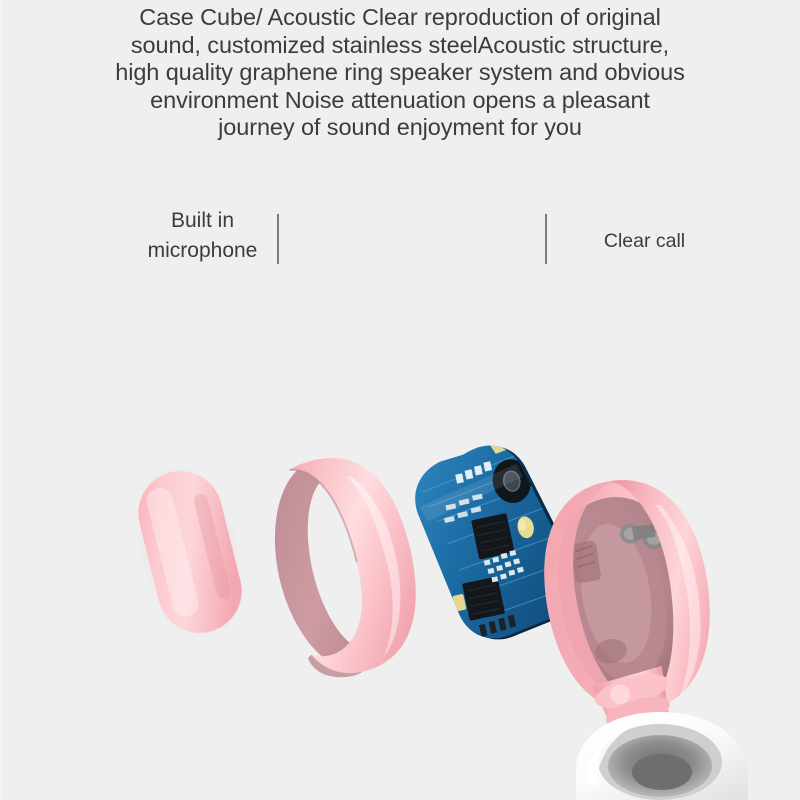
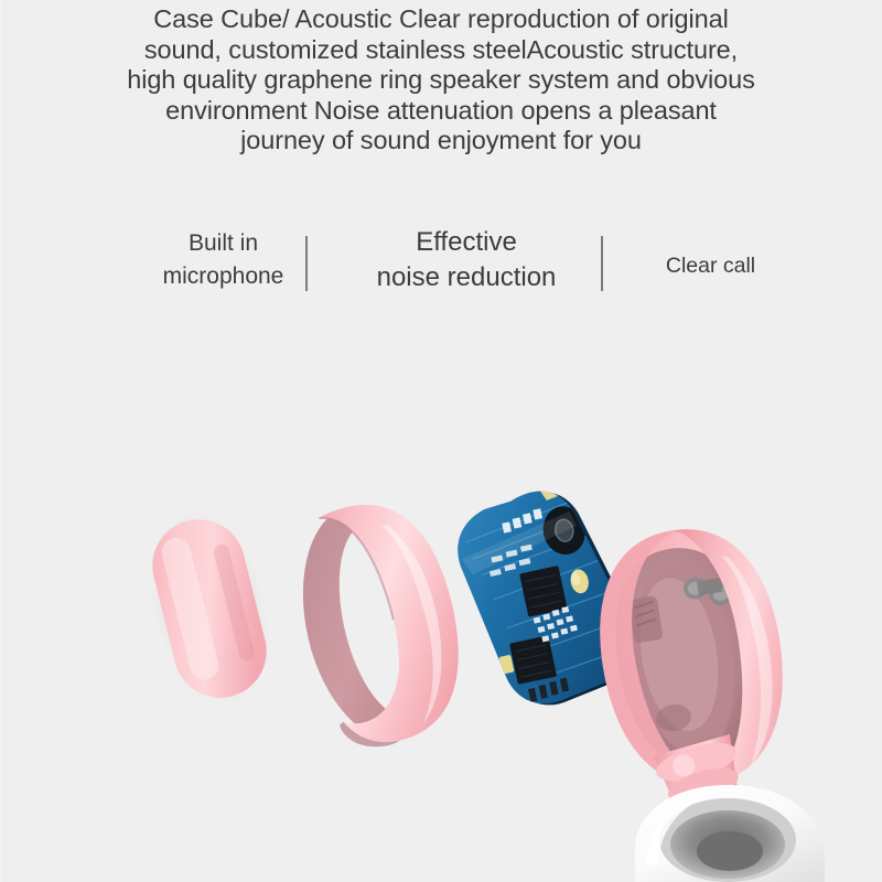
  Case Cube/ Acoustic Clear reproduction of original
  sound, customized stainless steelAcoustic structure,
  high quality graphene ring speaker system and obvious
  environment Noise attenuation opens a pleasant
  journey of sound enjoyment for you
  Built in
  microphone
+ Effective
+ noise reduction
  Clear call
